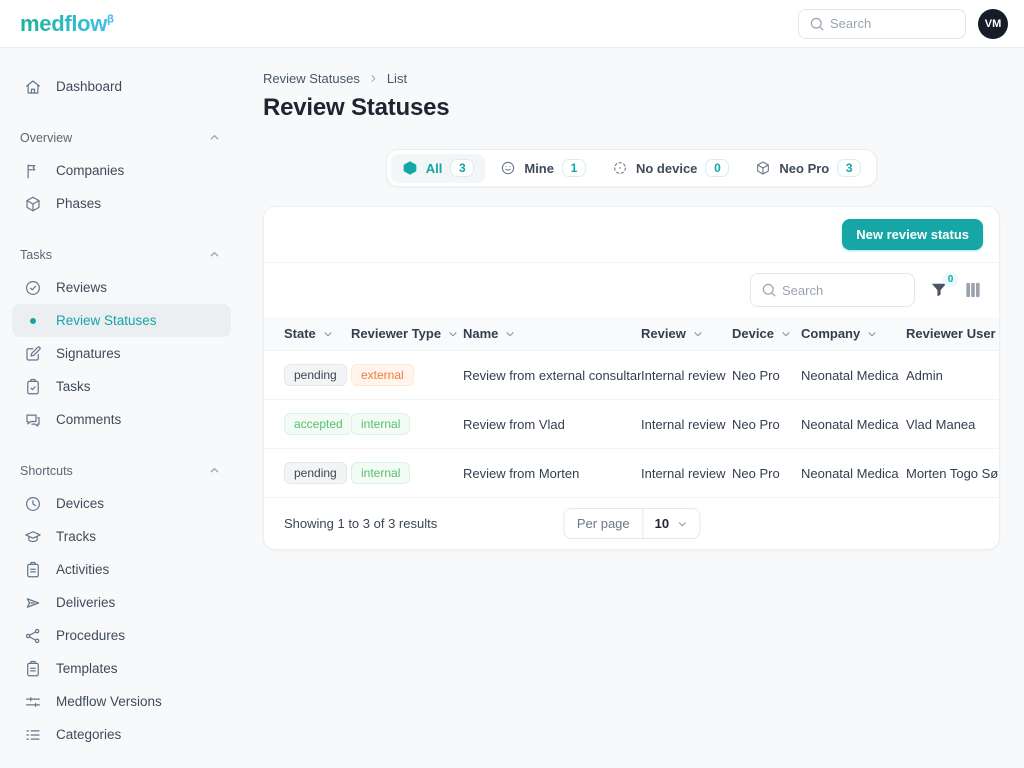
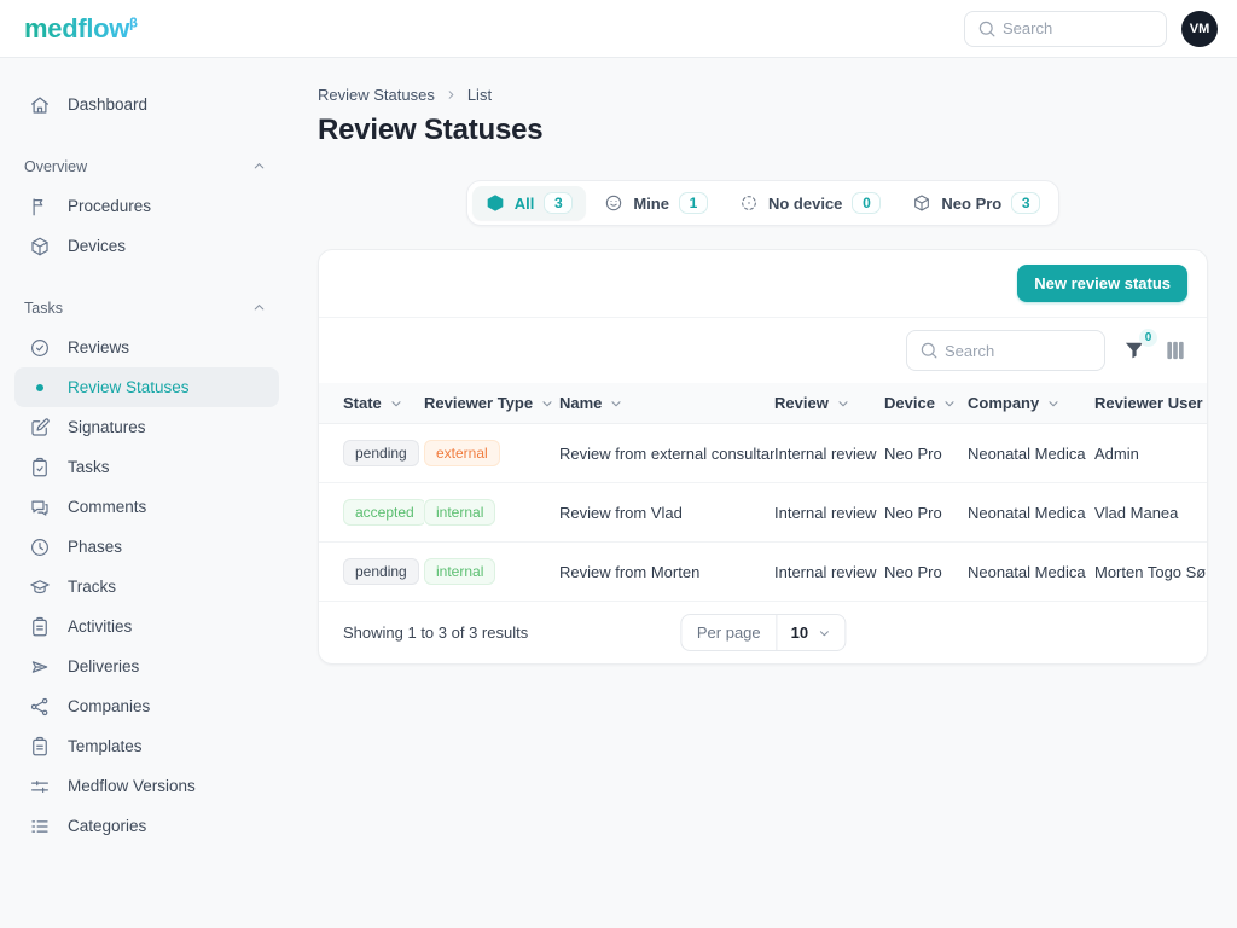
  medflowβ
  Search
  VM
  Dashboard
  Overview
- Companies
+ Procedures
- Phases
+ Devices
  Tasks
  Reviews
  Review Statuses
  Signatures
  Tasks
  Comments
- Shortcuts
- Devices
+ Phases
  Tracks
  Activities
  Deliveries
- Procedures
+ Companies
  Templates
  Medflow Versions
  Categories
  Review Statuses
  List
  Review Statuses
  All
  3
  Mine
  1
  No device
  0
  Neo Pro
  3
  New review status
  Search
  0
  State	Reviewer Type	Name	Review	Device	Company	Reviewer User
  pending	external	Review from external consulta	Internal review	Neo Pro	Neonatal Medica	Admin
  accepted	internal	Review from Vlad	Internal review	Neo Pro	Neonatal Medica	Vlad Manea
  pending	internal	Review from Morten	Internal review	Neo Pro	Neonatal Medica	Morten Togo Sø
  Showing 1 to 3 of 3 results
  Per page
  10
